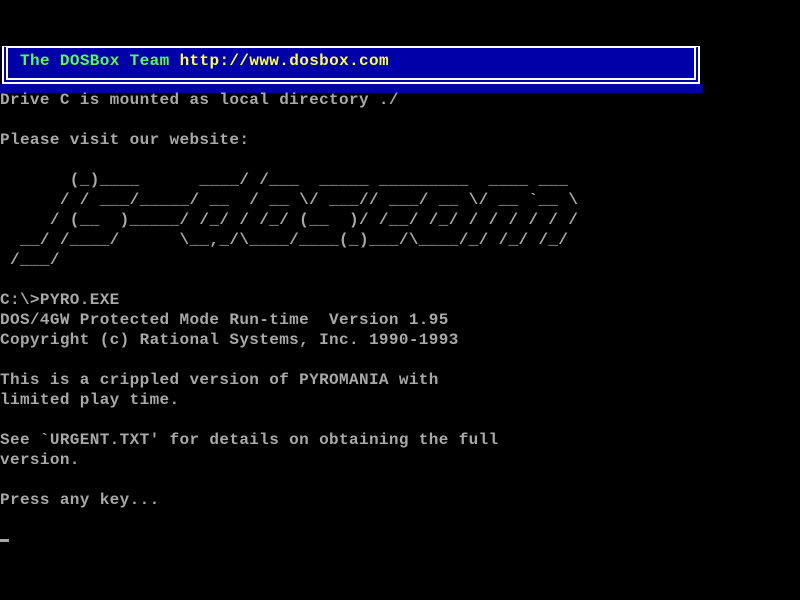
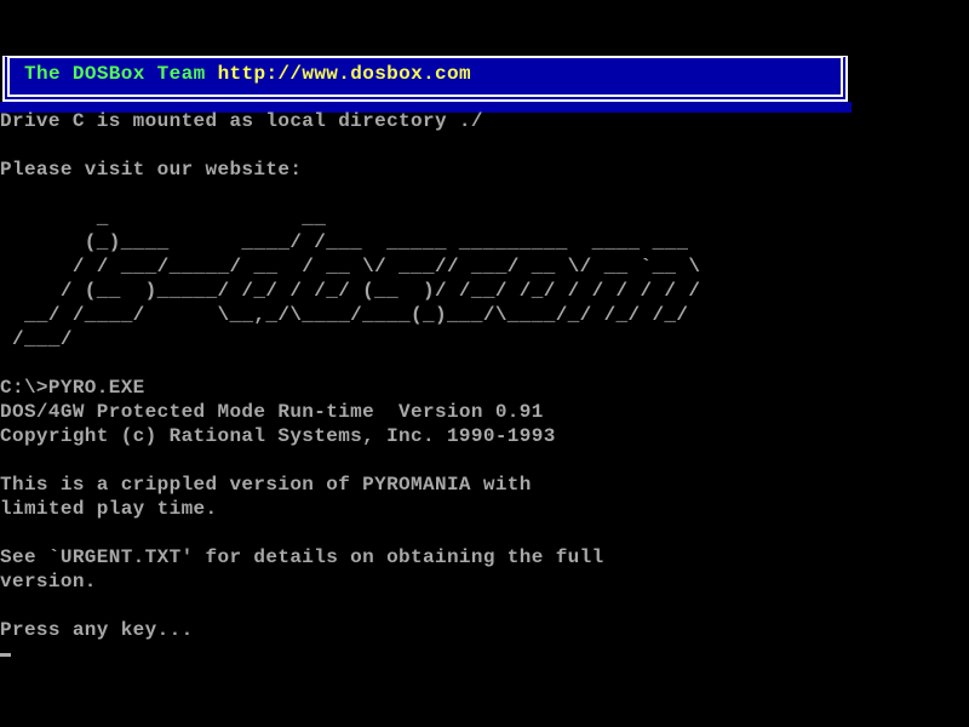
  The DOSBox Team http://www.dosbox.com
  Drive C is mounted as local directory ./
  Please visit our website:
+ _ __
  (_)____ ____/ /___ _____ _________ ____ ___
  / / ___/_____/ __ / __ \/ ___// ___/ __ \/ __ `__ \
  / (__ )_____/ /_/ / /_/ (__ )/ /__/ /_/ / / / / / /
  __/ /____/ \__,_/\____/____(_)___/\____/_/ /_/ /_/
  /___/
  C:\>PYRO.EXE
- DOS/4GW Protected Mode Run-time Version 1.95
+ DOS/4GW Protected Mode Run-time Version 0.91
  Copyright (c) Rational Systems, Inc. 1990-1993
  This is a crippled version of PYROMANIA with
  limited play time.
  See `URGENT.TXT' for details on obtaining the full
  version.
  Press any key...
